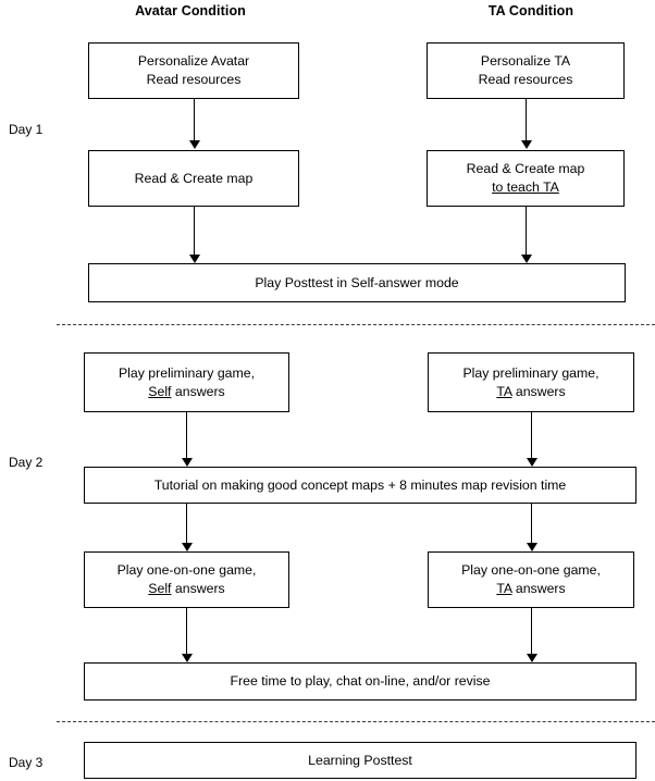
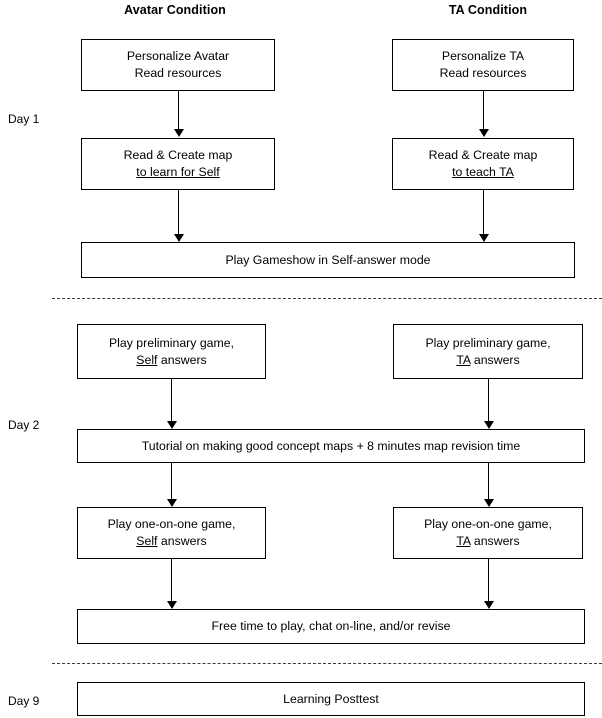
  Avatar Condition
  TA Condition
  Day 1
  Day 2
- Day 3
+ Day 9
  Personalize Avatar
  Read resources
  Personalize TA
  Read resources
  Read & Create map
+ to learn for Self
  Read & Create map
  to teach TA
- Play Posttest in Self-answer mode
+ Play Gameshow in Self-answer mode
  Play preliminary game,
  Self answers
  Play preliminary game,
  TA answers
  Tutorial on making good concept maps + 8 minutes map revision time
  Play one-on-one game,
  Self answers
  Play one-on-one game,
  TA answers
  Free time to play, chat on-line, and/or revise
  Learning Posttest
